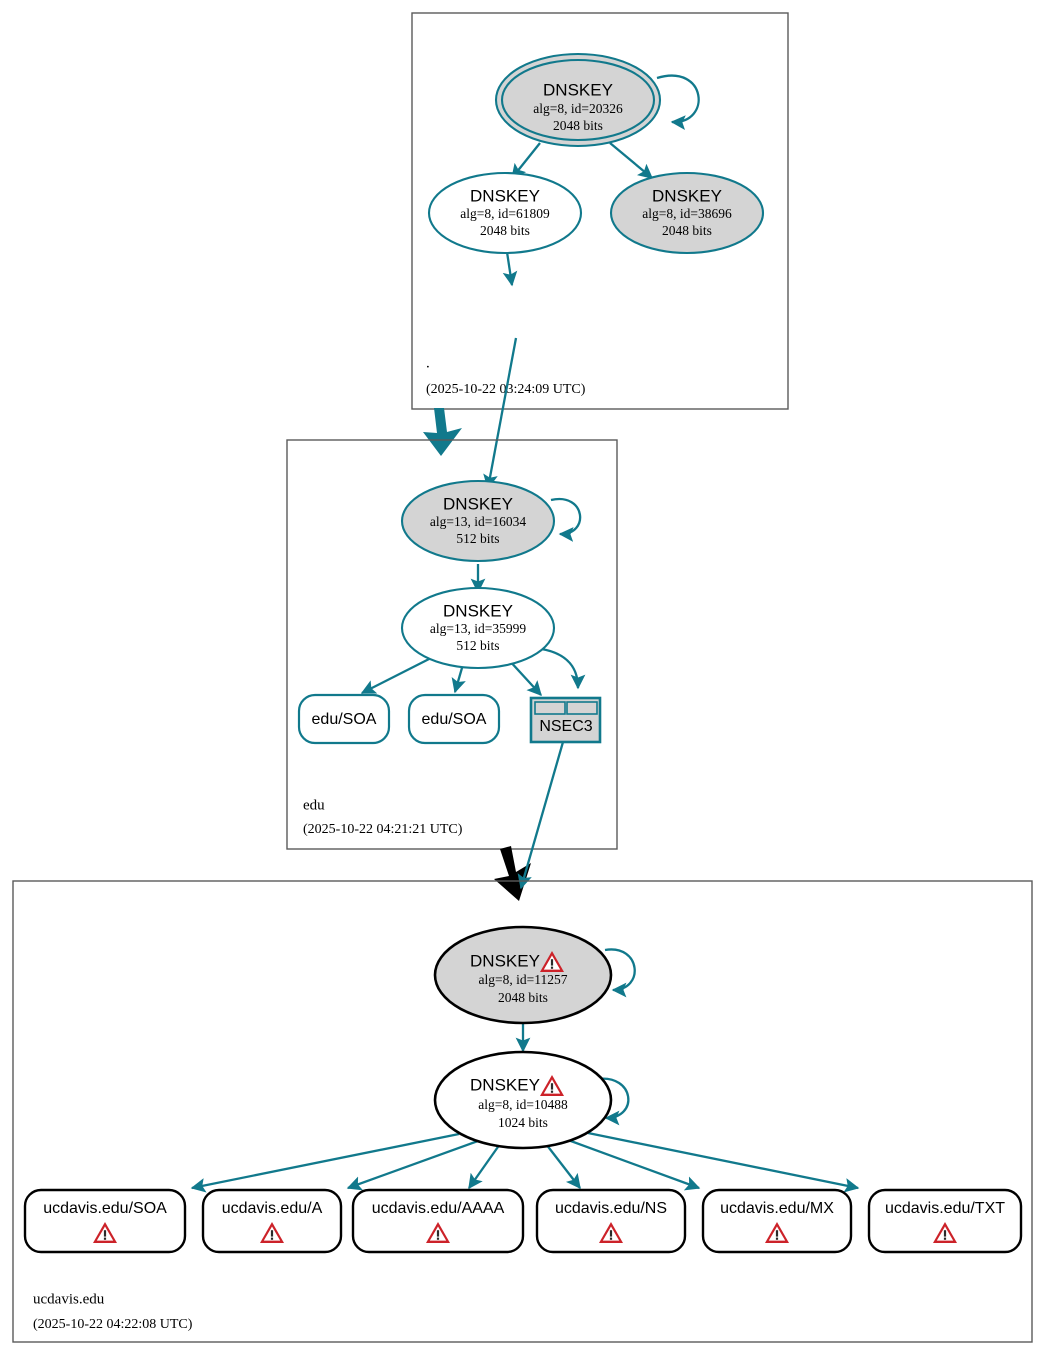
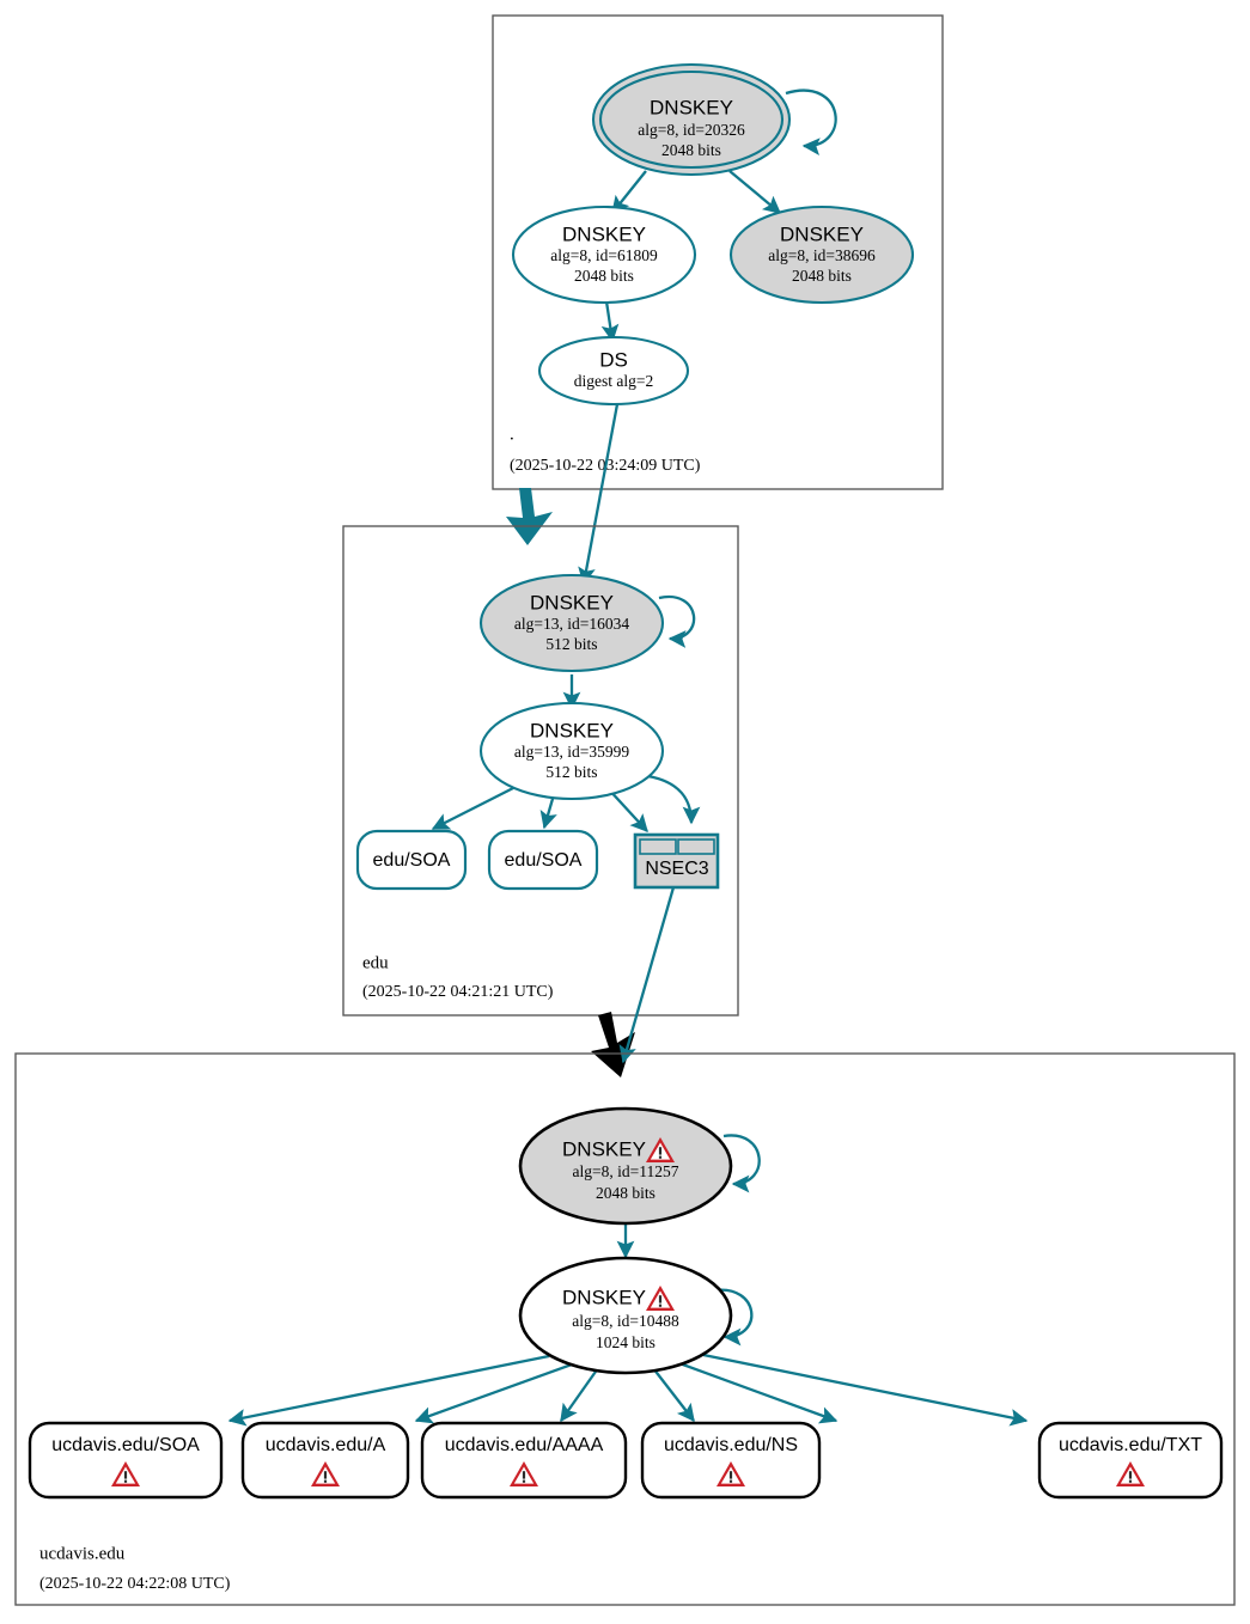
  DNSKEY
  alg=8, id=20326
  2048 bits
  DNSKEY
  alg=8, id=61809
  2048 bits
  DNSKEY
  alg=8, id=38696
  2048 bits
+ DS
+ digest alg=2
  .
  (2025-10-22 03:24:09 UTC)
  DNSKEY
  alg=13, id=16034
  512 bits
  DNSKEY
  alg=13, id=35999
  512 bits
  edu/SOA
  edu/SOA
  NSEC3
  edu
  (2025-10-22 04:21:21 UTC)
  DNSKEY
  alg=8, id=11257
  2048 bits
  DNSKEY
  alg=8, id=10488
  1024 bits
  ucdavis.edu/SOA
  ucdavis.edu/A
  ucdavis.edu/AAAA
  ucdavis.edu/NS
- ucdavis.edu/MX
  ucdavis.edu/TXT
  ucdavis.edu
  (2025-10-22 04:22:08 UTC)
